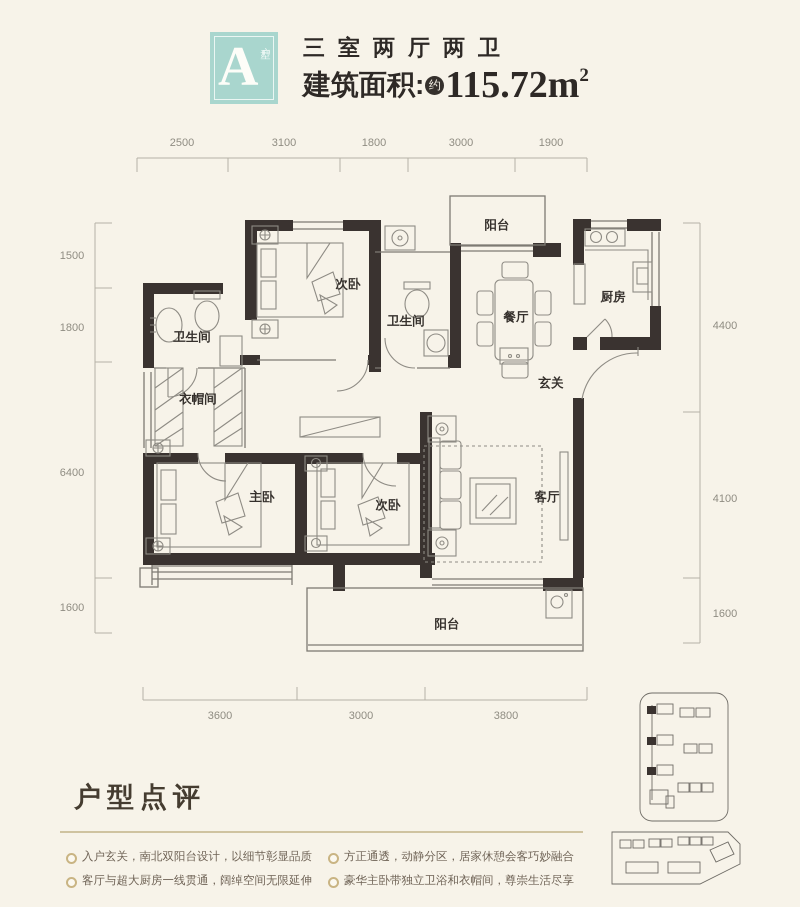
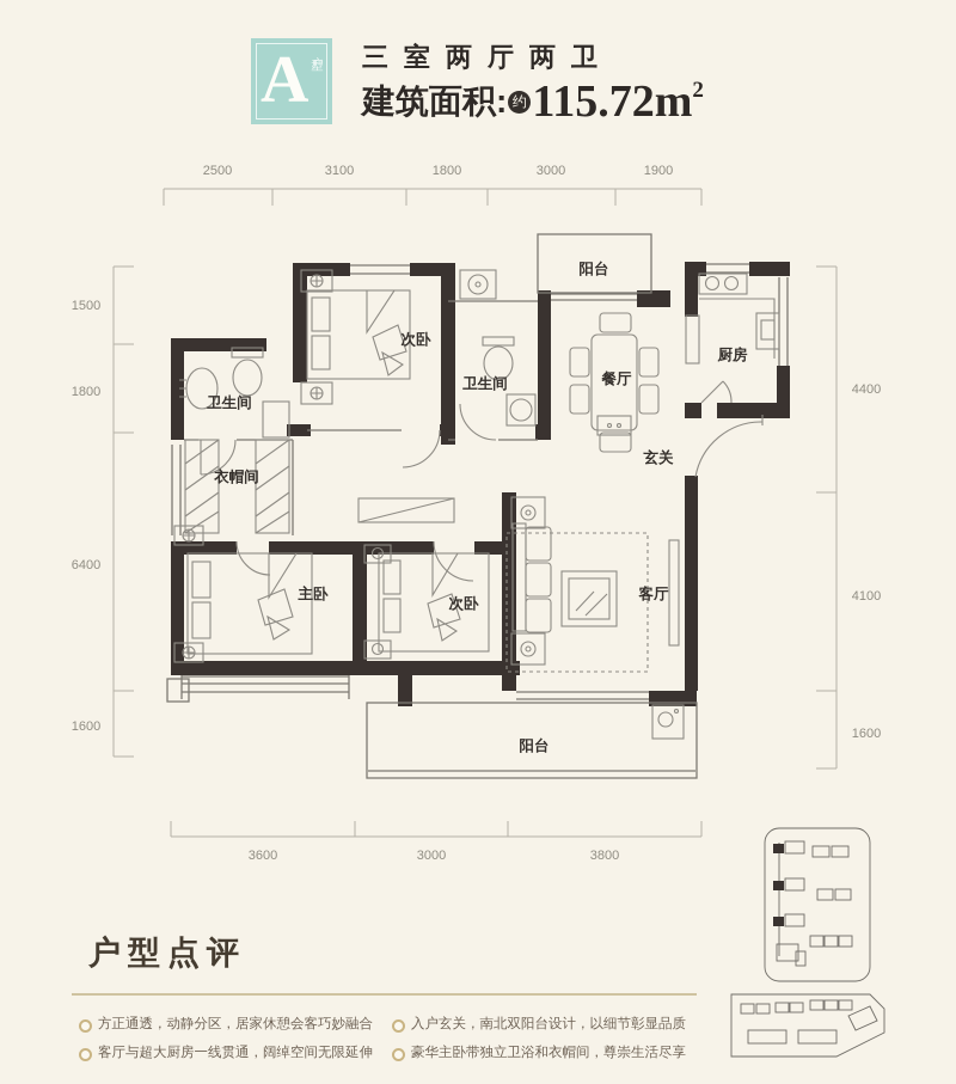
  A
  三室两厅两卫
  建筑面积: 约 115.72m2
  2500
  3100
  1800
  3000
  1900
  1500
  1800
  6400
  1600
  4400
  4100
  1600
  3600
  3000
  3800
  阳台
  次卧
  卫生间
  卫生间
  餐厅
  厨房
  玄关
  衣帽间
  主卧
  次卧
  客厅
  阳台
  户型点评
- 入户玄关，南北双阳台设计，以细节彰显品质
+ 方正通透，动静分区，居家休憩会客巧妙融合
  客厅与超大厨房一线贯通，阔绰空间无限延伸
- 方正通透，动静分区，居家休憩会客巧妙融合
+ 入户玄关，南北双阳台设计，以细节彰显品质
  豪华主卧带独立卫浴和衣帽间，尊崇生活尽享
